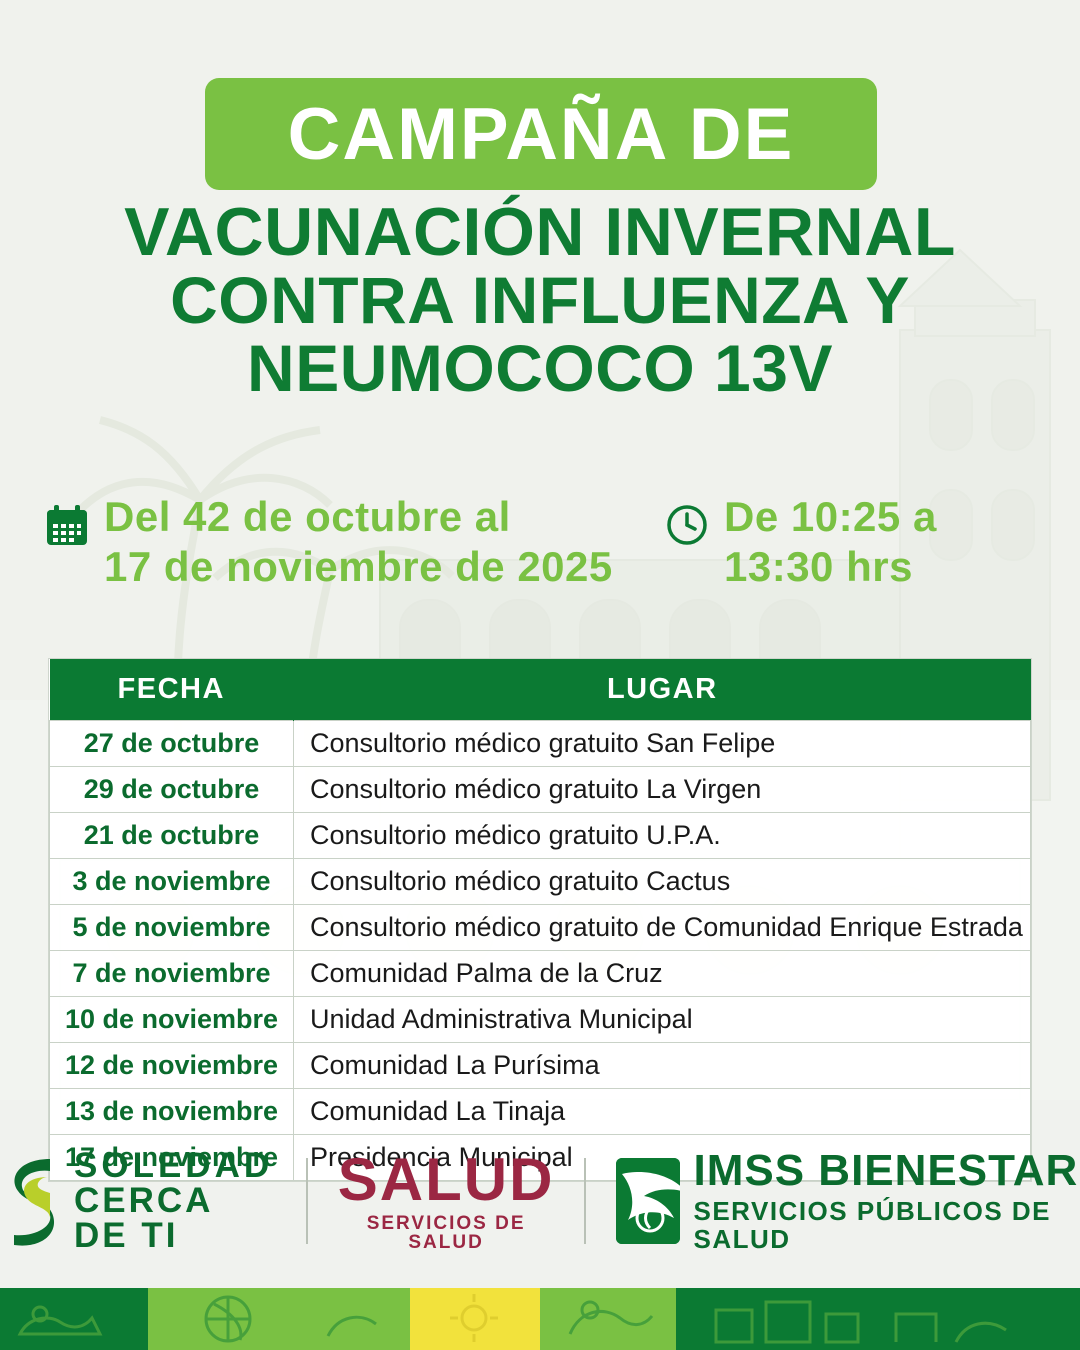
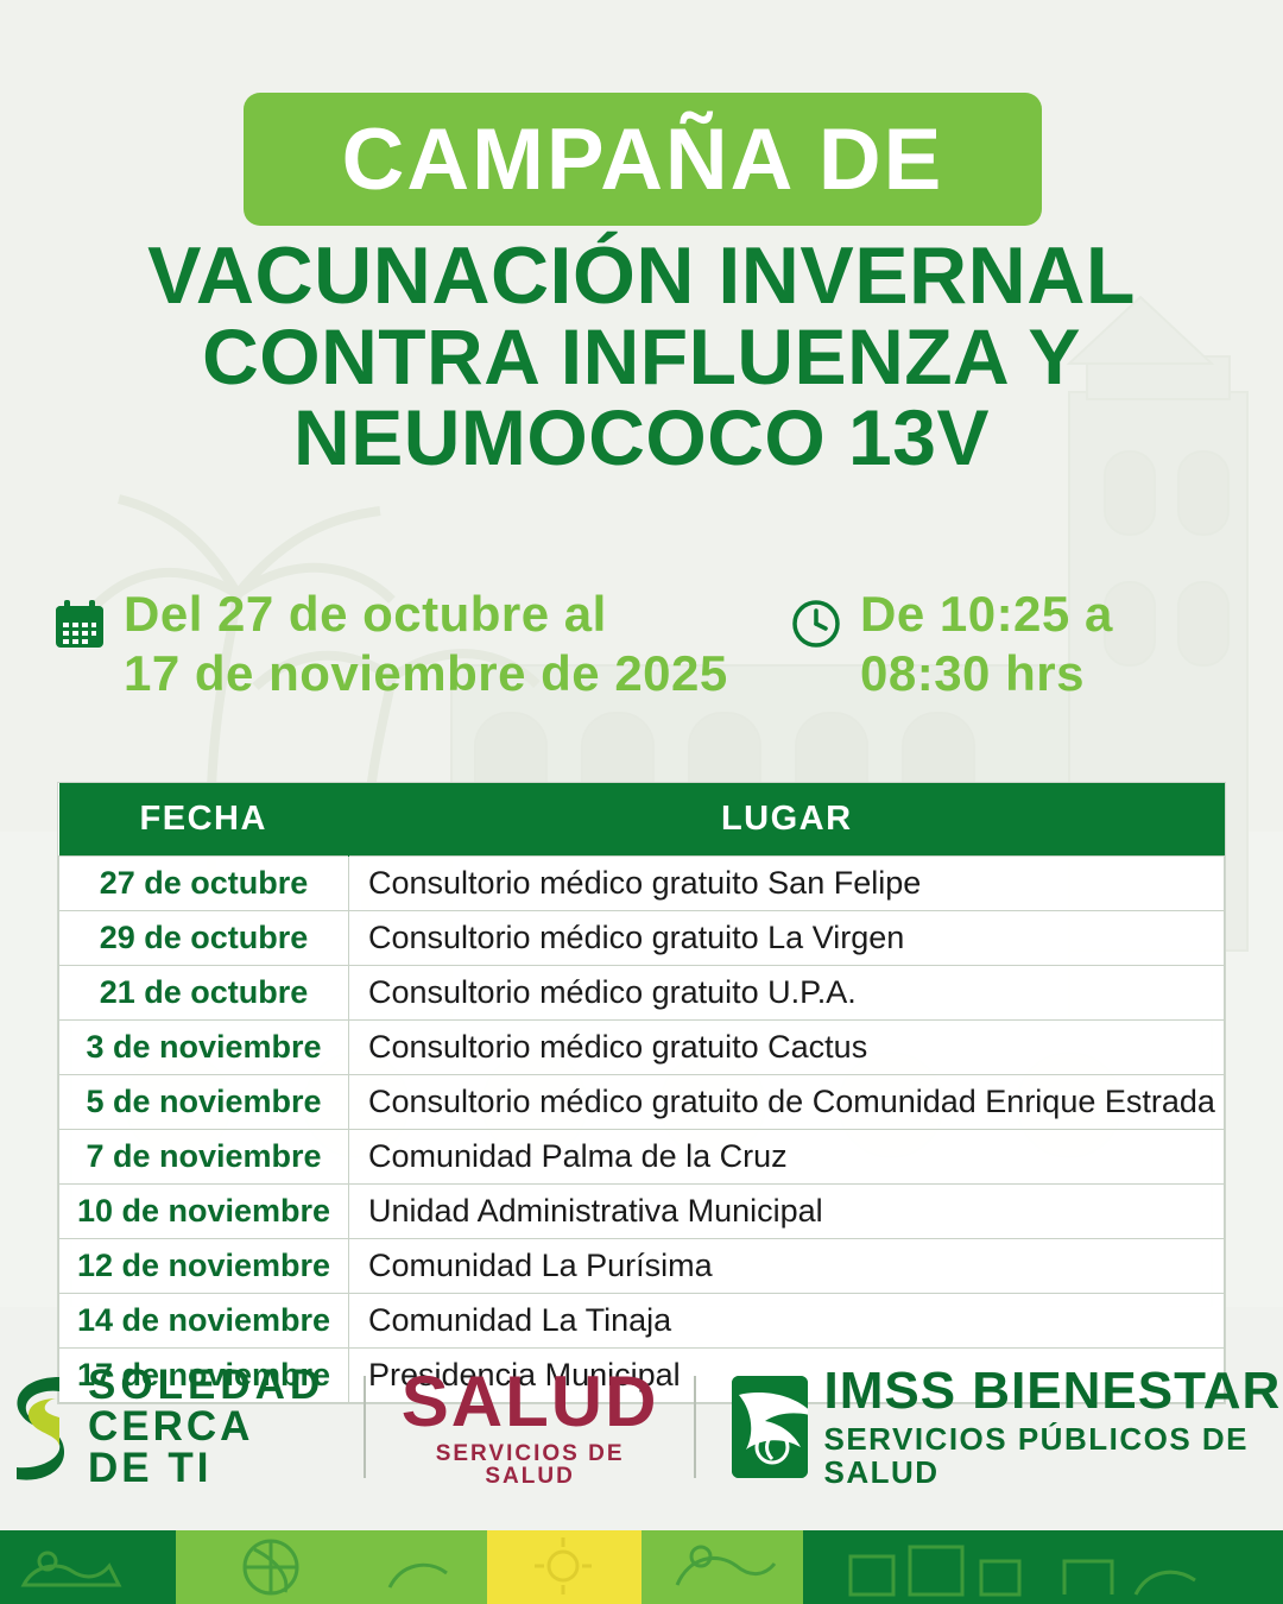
  CAMPAÑA DE
  VACUNACIÓN INVERNAL
  CONTRA INFLUENZA Y
  NEUMOCOCO 13V
- Del 42 de octubre al
+ Del 27 de octubre al
  17 de noviembre de 2025
  De 10:25 a
- 13:30 hrs
+ 08:30 hrs
  FECHA	LUGAR
  27 de octubre	Consultorio médico gratuito San Felipe
  29 de octubre	Consultorio médico gratuito La Virgen
  21 de octubre	Consultorio médico gratuito U.P.A.
  3 de noviembre	Consultorio médico gratuito Cactus
  5 de noviembre	Consultorio médico gratuito de Comunidad Enrique Estrada
  7 de noviembre	Comunidad Palma de la Cruz
  10 de noviembre	Unidad Administrativa Municipal
  12 de noviembre	Comunidad La Purísima
- 13 de noviembre	Comunidad La Tinaja
+ 14 de noviembre	Comunidad La Tinaja
  17 de noviembre	Presidencia Municipal
  SOLEDAD
  CERCA DE TI
  SALUD
  SERVICIOS DE SALUD
  IMSS BIENESTAR
  SERVICIOS PÚBLICOS DE SALUD
